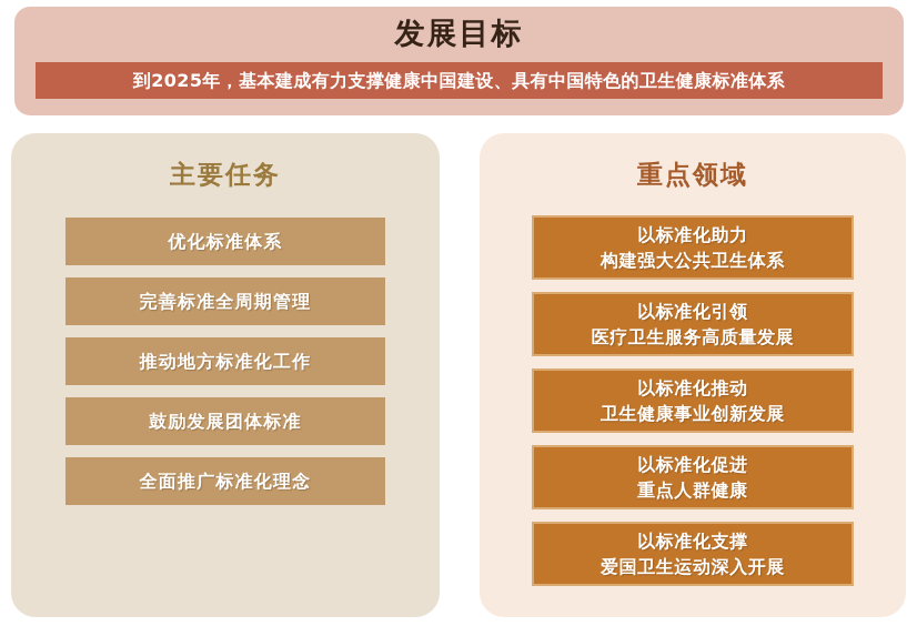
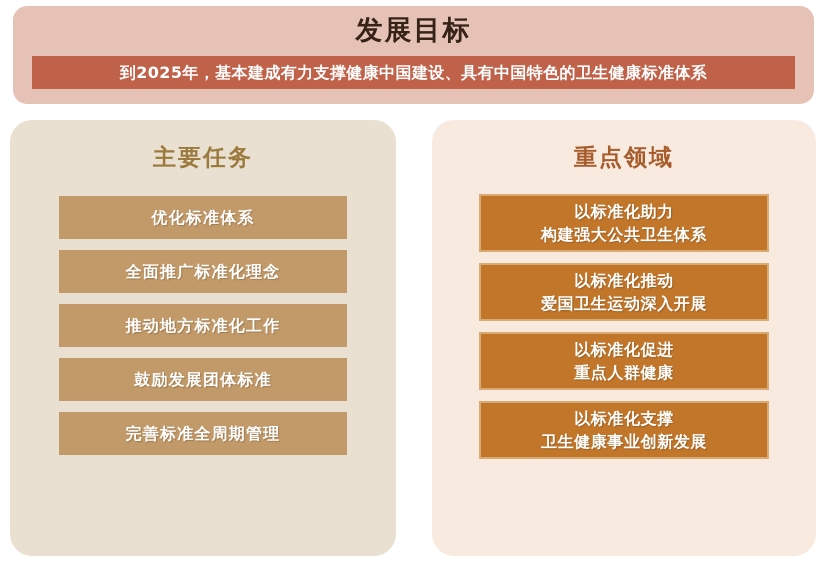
  发展目标
  到2025年，基本建成有力支撑健康中国建设、具有中国特色的卫生健康标准体系
  主要任务
  优化标准体系
- 完善标准全周期管理
+ 全面推广标准化理念
  推动地方标准化工作
  鼓励发展团体标准
- 全面推广标准化理念
+ 完善标准全周期管理
  重点领域
  以标准化助力
  构建强大公共卫生体系
- 以标准化引领
- 医疗卫生服务高质量发展
  以标准化推动
- 卫生健康事业创新发展
+ 爱国卫生运动深入开展
  以标准化促进
  重点人群健康
  以标准化支撑
- 爱国卫生运动深入开展
+ 卫生健康事业创新发展
